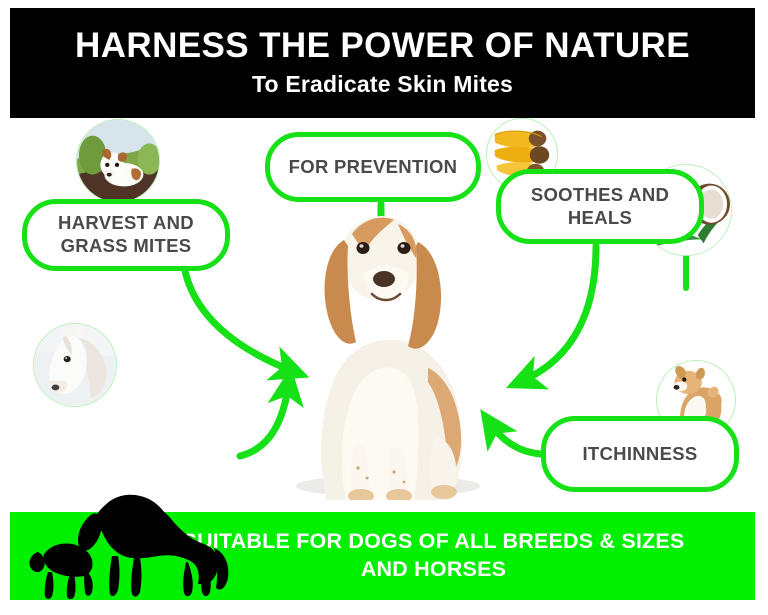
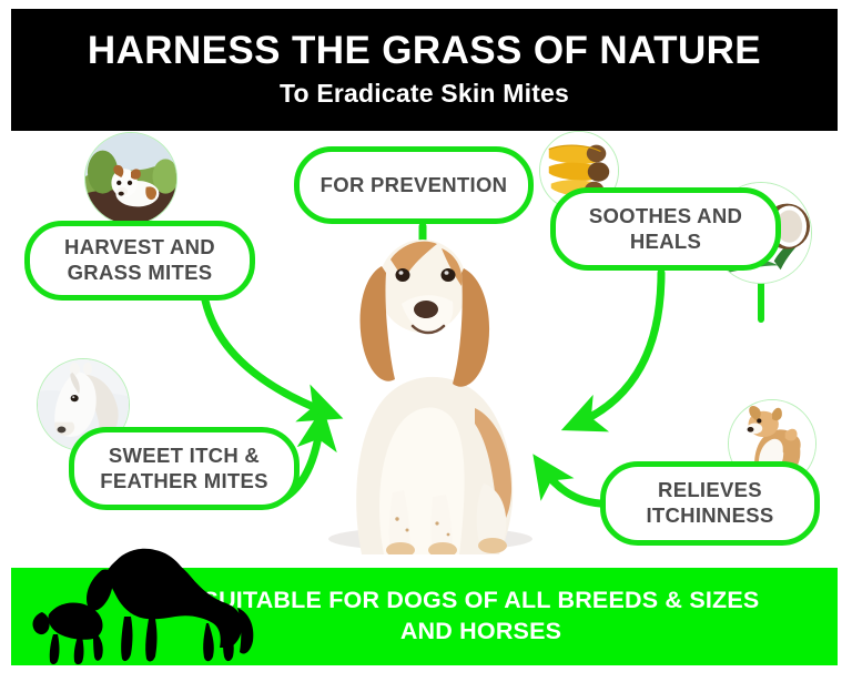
- HARNESS THE POWER OF NATURE
+ HARNESS THE GRASS OF NATURE
  To Eradicate Skin Mites
  HARVEST AND
  GRASS MITES
  FOR PREVENTION
  SOOTHES AND
  HEALS
+ SWEET ITCH &
+ FEATHER MITES
+ RELIEVES
  ITCHINNESS
  UITABLE FOR DOGS OF ALL BREEDS & SIZES
  AND HORSES
